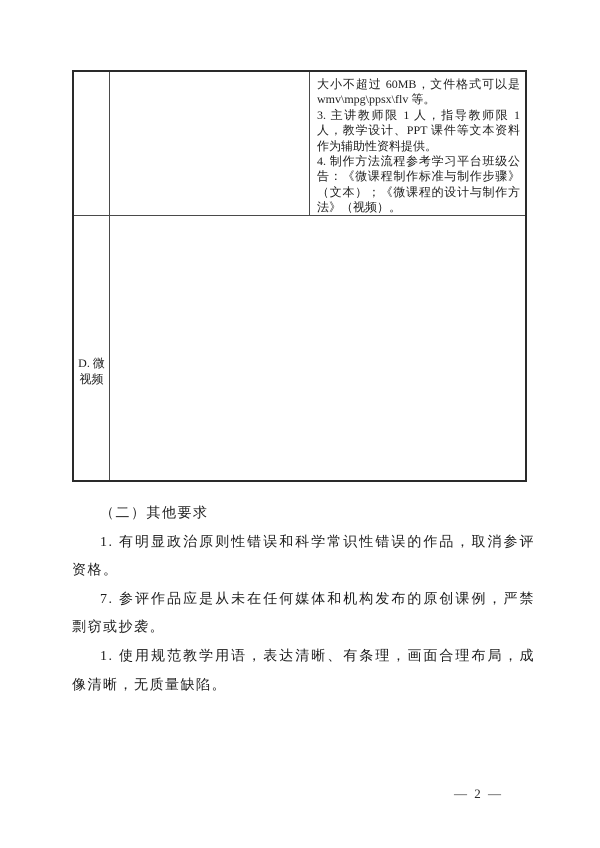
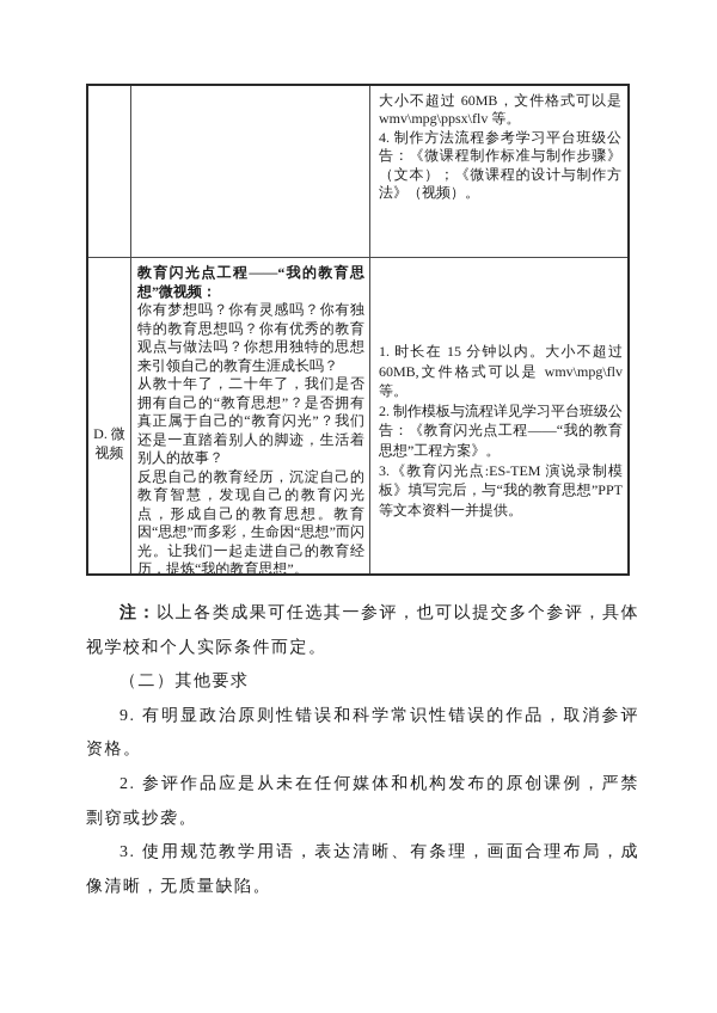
  大小不超过 60MB，文件格式可以是 wmv\mpg\ppsx\flv 等。
- 3. 主讲教师限 1 人，指导教师限 1 人，教学设计、PPT 课件等文本资料作为辅助性资料提供。
  4. 制作方法流程参考学习平台班级公告：《微课程制作标准与制作步骤》（文本）；《微课程的设计与制作方法》（视频）。
  D. 微
  视频
+ 教育闪光点工程——“我的教育思想”微视频：
+ 你有梦想吗？你有灵感吗？你有独特的教育思想吗？你有优秀的教育观点与做法吗？你想用独特的思想来引领自己的教育生涯成长吗？
+ 从教十年了，二十年了，我们是否拥有自己的“教育思想”？是否拥有真正属于自己的“教育闪光”？我们还是一直踏着别人的脚迹，生活着别人的故事？
+ 反思自己的教育经历，沉淀自己的教育智慧，发现自己的教育闪光点，形成自己的教育思想。教育因“思想”而多彩，生命因“思想”而闪光。让我们一起走进自己的教育经历，提炼“我的教育思想”。
+ 1. 时长在 15 分钟以内。大小不超过 60MB,文件格式可以是 wmv\mpg\flv 等。
+ 2. 制作模板与流程详见学习平台班级公告：《教育闪光点工程——“我的教育思想”工程方案》。
+ 3.《教育闪光点:ES-TEM 演说录制模板》填写完后，与“我的教育思想”PPT 等文本资料一并提供。
+ 注：以上各类成果可任选其一参评，也可以提交多个参评，具体视学校和个人实际条件而定。
  （二）其他要求
- 1. 有明显政治原则性错误和科学常识性错误的作品，取消参评资格。
+ 9. 有明显政治原则性错误和科学常识性错误的作品，取消参评资格。
- 7. 参评作品应是从未在任何媒体和机构发布的原创课例，严禁剽窃或抄袭。
+ 2. 参评作品应是从未在任何媒体和机构发布的原创课例，严禁剽窃或抄袭。
- 1. 使用规范教学用语，表达清晰、有条理，画面合理布局，成像清晰，无质量缺陷。
+ 3. 使用规范教学用语，表达清晰、有条理，画面合理布局，成像清晰，无质量缺陷。
- — 2 —
